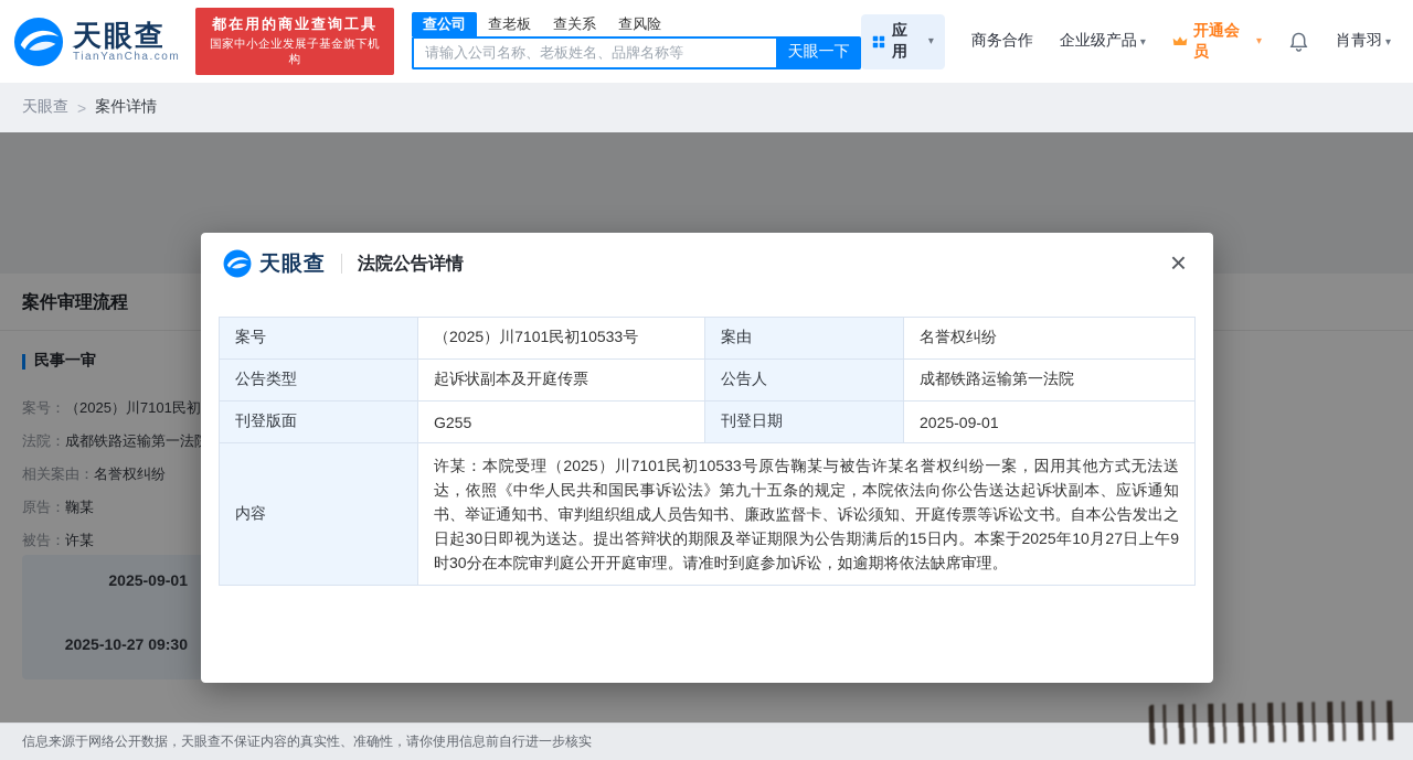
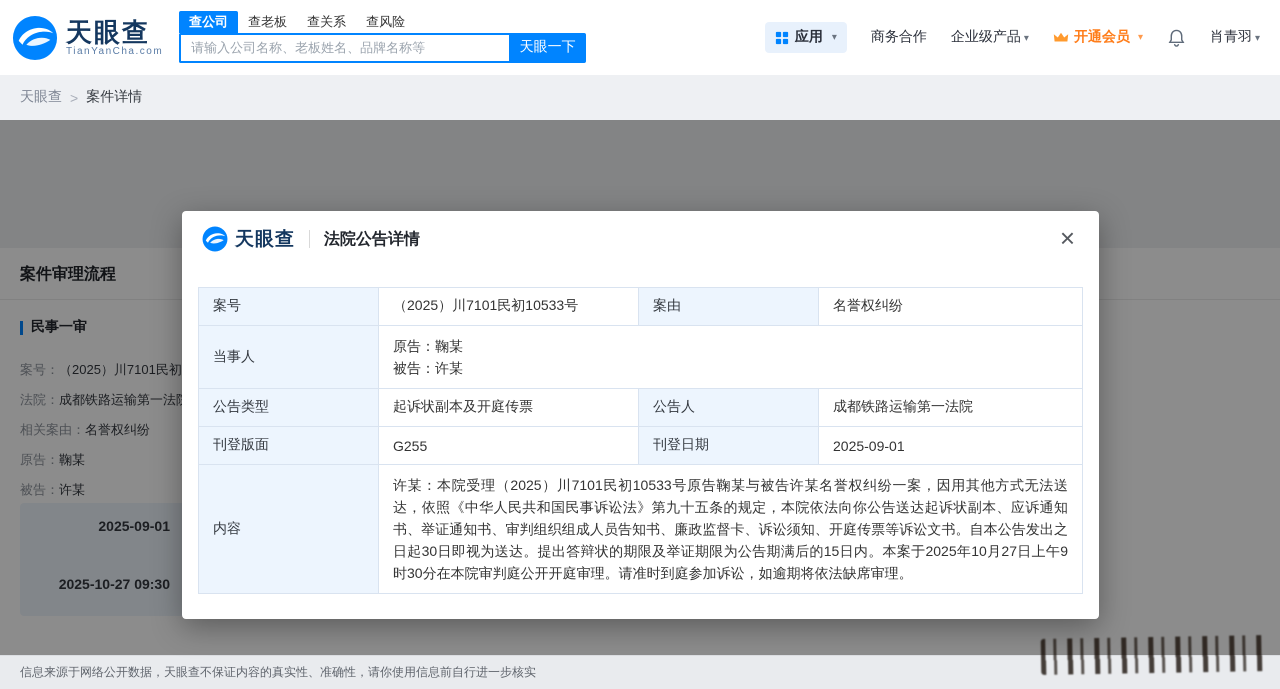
  天眼查
  TianYanCha.com
- 都在用的商业查询工具
- 国家中小企业发展子基金旗下机构
  查公司
  查老板
  查关系
  查风险
  请输入公司名称、老板姓名、品牌名称等
  天眼一下
  应用
  ▾
  商务合作
  企业级产品 ▾
  开通会员
  ▾
  肖青羽 ▾
  天眼查
  >
  案件详情
  案件审理流程
  民事一审
  案号：（2025）川7101民初
  法院：成都铁路运输第一法
  相关案由：名誉权纠纷
  原告：鞠某
  被告：许某
  2025-09-01
  2025-10-27 09:30
  天眼查
  法院公告详情
  ×
  案号	（2025）川7101民初10533号	案由	名誉权纠纷
+ 当事人	原告：鞠某 被告：许某
  公告类型	起诉状副本及开庭传票	公告人	成都铁路运输第一法院
  刊登版面	G255	刊登日期	2025-09-01
  内容	许某：本院受理（2025）川7101民初10533号原告鞠某与被告许某名誉权纠纷一案，因用其他方式无法送达，依照《中华人民共和国民事诉讼法》第九十五条的规定，本院依法向你公告送达起诉状副本、应诉通知书、举证通知书、审判组织组成人员告知书、廉政监督卡、诉讼须知、开庭传票等诉讼文书。自本公告发出之日起30日即视为送达。提出答辩状的期限及举证期限为公告期满后的15日内。本案于2025年10月27日上午9时30分在本院审判庭公开开庭审理。请准时到庭参加诉讼，如逾期将依法缺席审理。
  信息来源于网络公开数据，天眼查不保证内容的真实性、准确性，请你使用信息前自行进一步核实
